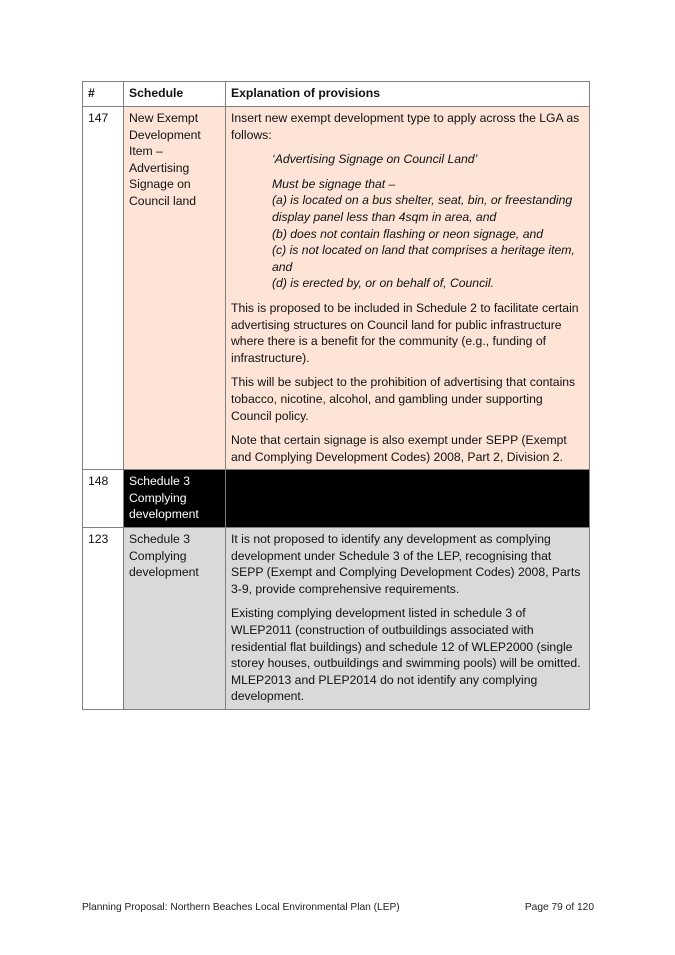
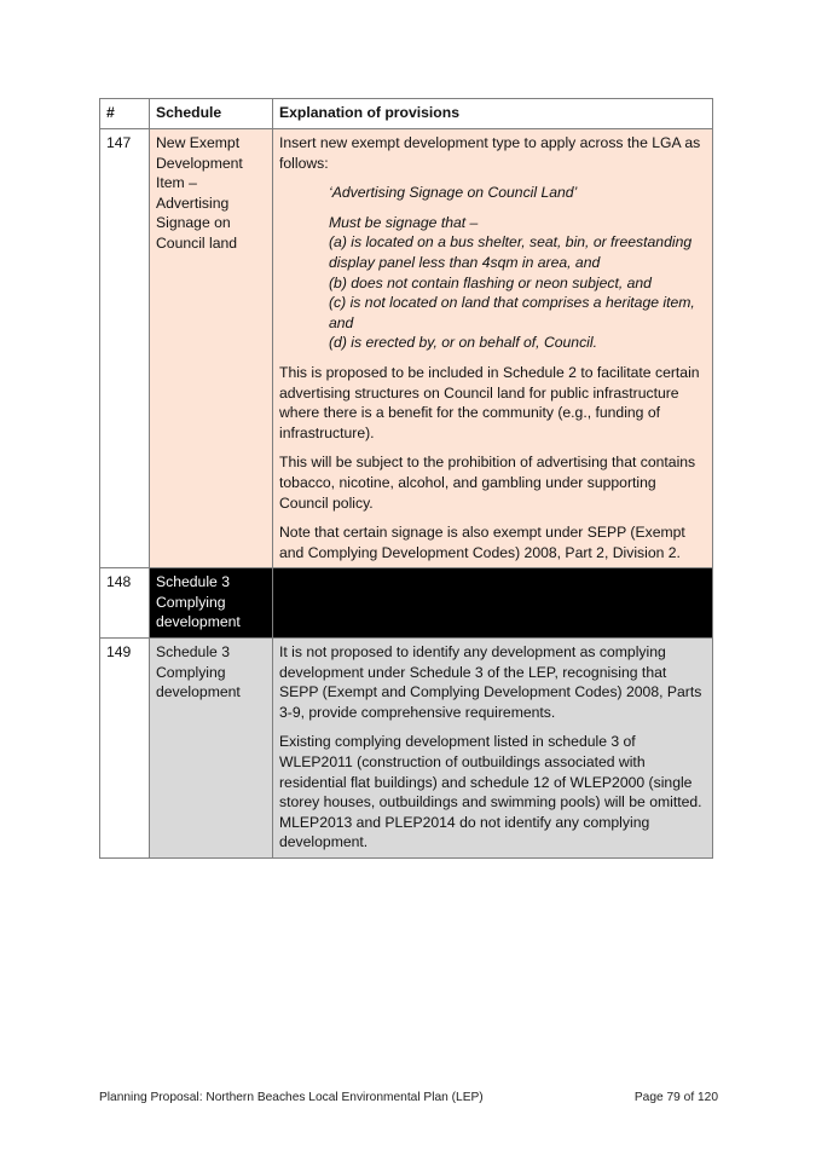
  #	Schedule	Explanation of provisions
- 147	New Exempt Development Item – Advertising Signage on Council land	Insert new exempt development type to apply across the LGA as follows: ‘Advertising Signage on Council Land’ Must be signage that – (a) is located on a bus shelter, seat, bin, or freestanding display panel less than 4sqm in area, and (b) does not contain flashing or neon signage, and (c) is not located on land that comprises a heritage item, and (d) is erected by, or on behalf of, Council. This is proposed to be included in Schedule 2 to facilitate certain advertising structures on Council land for public infrastructure where there is a benefit for the community (e.g., funding of infrastructure). This will be subject to the prohibition of advertising that contains tobacco, nicotine, alcohol, and gambling under supporting Council policy. Note that certain signage is also exempt under SEPP (Exempt and Complying Development Codes) 2008, Part 2, Division 2.
+ 147	New Exempt Development Item – Advertising Signage on Council land	Insert new exempt development type to apply across the LGA as follows: ‘Advertising Signage on Council Land’ Must be signage that – (a) is located on a bus shelter, seat, bin, or freestanding display panel less than 4sqm in area, and (b) does not contain flashing or neon subject, and (c) is not located on land that comprises a heritage item, and (d) is erected by, or on behalf of, Council. This is proposed to be included in Schedule 2 to facilitate certain advertising structures on Council land for public infrastructure where there is a benefit for the community (e.g., funding of infrastructure). This will be subject to the prohibition of advertising that contains tobacco, nicotine, alcohol, and gambling under supporting Council policy. Note that certain signage is also exempt under SEPP (Exempt and Complying Development Codes) 2008, Part 2, Division 2.
  148	Schedule 3 Complying development
- 123	Schedule 3 Complying development	It is not proposed to identify any development as complying development under Schedule 3 of the LEP, recognising that SEPP (Exempt and Complying Development Codes) 2008, Parts 3-9, provide comprehensive requirements. Existing complying development listed in schedule 3 of WLEP2011 (construction of outbuildings associated with residential flat buildings) and schedule 12 of WLEP2000 (single storey houses, outbuildings and swimming pools) will be omitted. MLEP2013 and PLEP2014 do not identify any complying development.
+ 149	Schedule 3 Complying development	It is not proposed to identify any development as complying development under Schedule 3 of the LEP, recognising that SEPP (Exempt and Complying Development Codes) 2008, Parts 3-9, provide comprehensive requirements. Existing complying development listed in schedule 3 of WLEP2011 (construction of outbuildings associated with residential flat buildings) and schedule 12 of WLEP2000 (single storey houses, outbuildings and swimming pools) will be omitted. MLEP2013 and PLEP2014 do not identify any complying development.
  Planning Proposal: Northern Beaches Local Environmental Plan (LEP)
  Page 79 of 120
